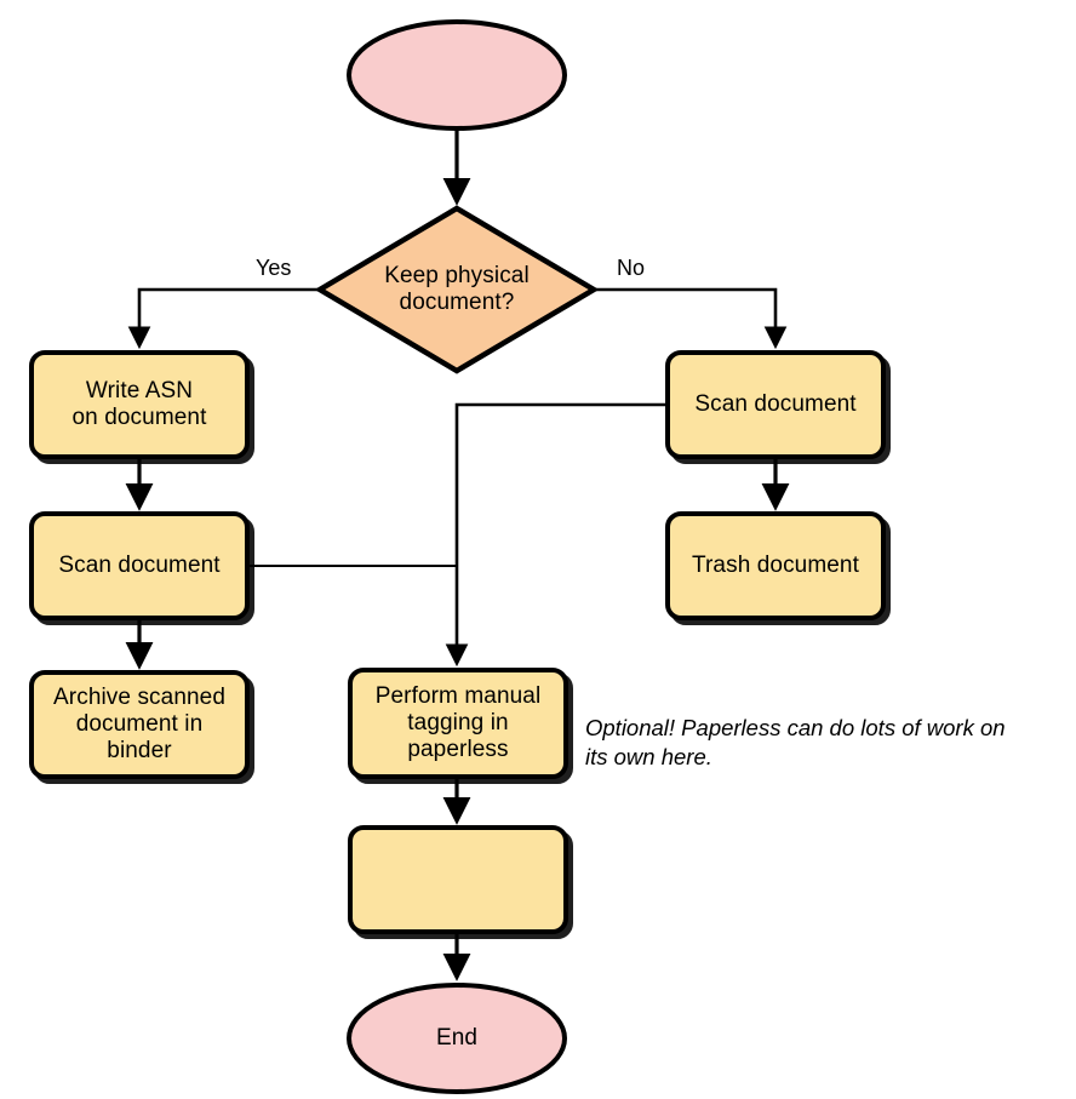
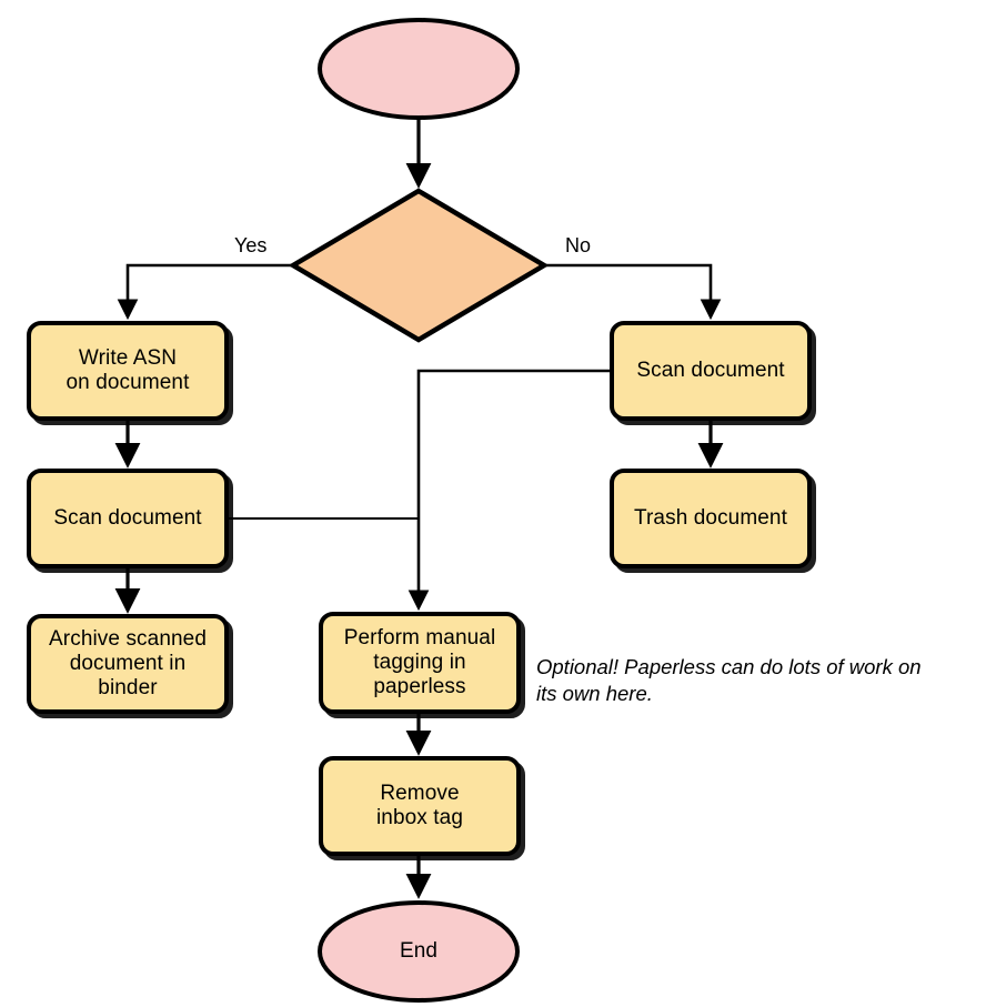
- Keep physical
- document?
  Write ASN
  on document
  Scan document
  Archive scanned
  document in
  binder
  Scan document
  Trash document
  Perform manual
  tagging in
  paperless
+ Remove
+ inbox tag
  End
  Yes
  No
  Optional! Paperless can do lots of work on
  its own here.
